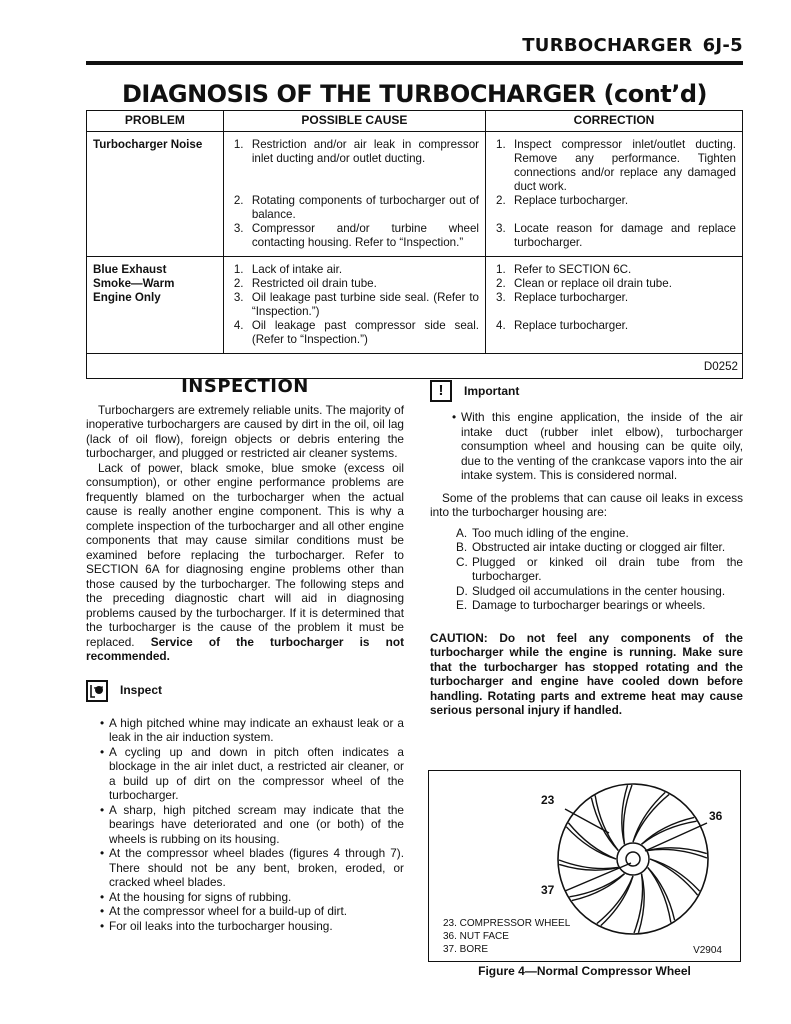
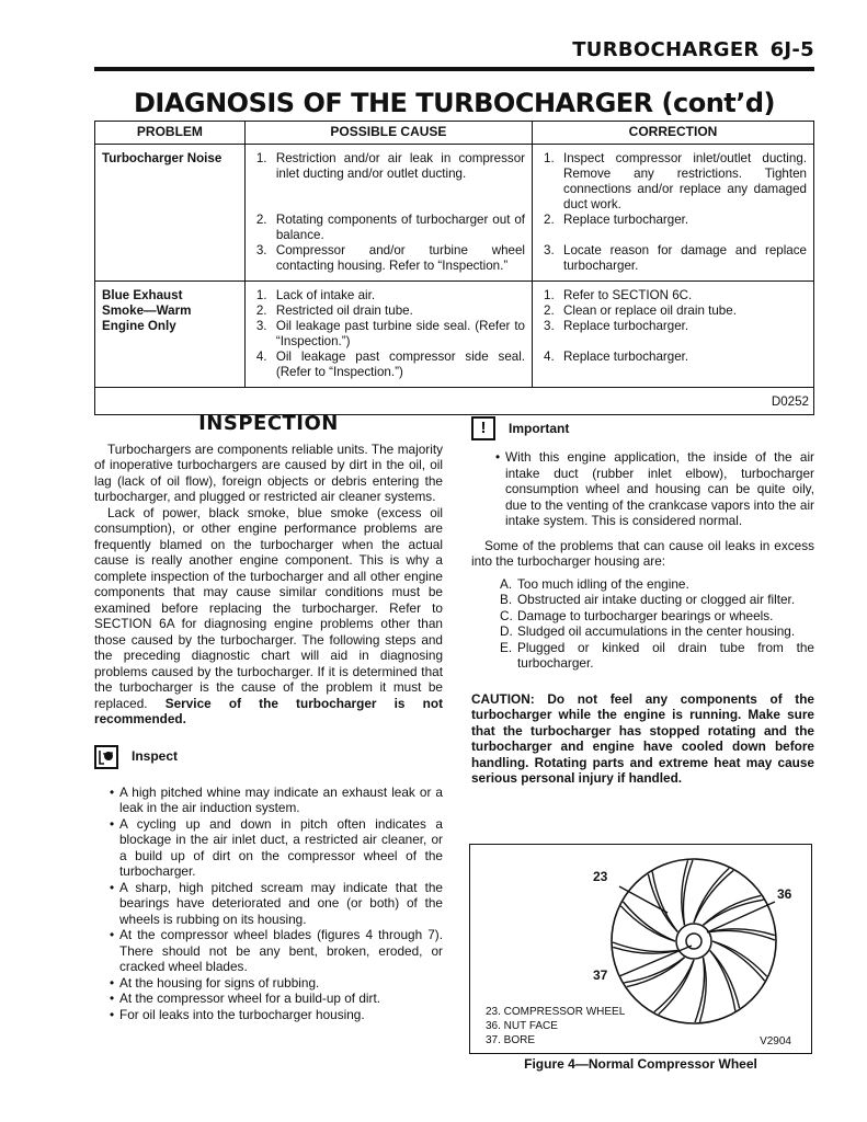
  TURBOCHARGER 6J-5
  DIAGNOSIS OF THE TURBOCHARGER (cont’d)
  PROBLEM	POSSIBLE CAUSE	CORRECTION
- Turbocharger Noise	1. Restriction and/or air leak in compressor inlet ducting and/or outlet ducting. 2. Rotating components of turbocharger out of balance. 3. Compressor and/or turbine wheel contacting housing. Refer to “Inspection.”	1. Inspect compressor inlet/outlet ducting. Remove any performance. Tighten connections and/or replace any damaged duct work. 2. Replace turbocharger. 3. Locate reason for damage and replace turbocharger.
+ Turbocharger Noise	1. Restriction and/or air leak in compressor inlet ducting and/or outlet ducting. 2. Rotating components of turbocharger out of balance. 3. Compressor and/or turbine wheel contacting housing. Refer to “Inspection.”	1. Inspect compressor inlet/outlet ducting. Remove any restrictions. Tighten connections and/or replace any damaged duct work. 2. Replace turbocharger. 3. Locate reason for damage and replace turbocharger.
  Blue Exhaust Smoke—Warm Engine Only	1. Lack of intake air. 2. Restricted oil drain tube. 3. Oil leakage past turbine side seal. (Refer to “Inspection.”) 4. Oil leakage past compressor side seal. (Refer to “Inspection.”)	1. Refer to SECTION 6C. 2. Clean or replace oil drain tube. 3. Replace turbocharger. 4. Replace turbocharger.
  D0252
  INSPECTION
- Turbochargers are extremely reliable units. The majority of inoperative turbochargers are caused by dirt in the oil, oil lag (lack of oil flow), foreign objects or debris entering the turbocharger, and plugged or restricted air cleaner systems.
+ Turbochargers are components reliable units. The majority of inoperative turbochargers are caused by dirt in the oil, oil lag (lack of oil flow), foreign objects or debris entering the turbocharger, and plugged or restricted air cleaner systems.
  Lack of power, black smoke, blue smoke (excess oil consumption), or other engine performance problems are frequently blamed on the turbocharger when the actual cause is really another engine component. This is why a complete inspection of the turbocharger and all other engine components that may cause similar conditions must be examined before replacing the turbocharger. Refer to SECTION 6A for diagnosing engine problems other than those caused by the turbocharger. The following steps and the preceding diagnostic chart will aid in diagnosing problems caused by the turbocharger. If it is determined that the turbocharger is the cause of the problem it must be replaced. Service of the turbocharger is not recommended.
  Inspect
  A high pitched whine may indicate an exhaust leak or a leak in the air induction system.
  A cycling up and down in pitch often indicates a blockage in the air inlet duct, a restricted air cleaner, or a build up of dirt on the compressor wheel of the turbocharger.
  A sharp, high pitched scream may indicate that the bearings have deteriorated and one (or both) of the wheels is rubbing on its housing.
  At the compressor wheel blades (figures 4 through 7). There should not be any bent, broken, eroded, or cracked wheel blades.
  At the housing for signs of rubbing.
  At the compressor wheel for a build-up of dirt.
  For oil leaks into the turbocharger housing.
  !
  Important
  With this engine application, the inside of the air intake duct (rubber inlet elbow), turbocharger consumption wheel and housing can be quite oily, due to the venting of the crankcase vapors into the air intake system. This is considered normal.
  Some of the problems that can cause oil leaks in excess into the turbocharger housing are:
  A.
  Too much idling of the engine.
  B.
  Obstructed air intake ducting or clogged air filter.
  C.
- Plugged or kinked oil drain tube from the turbocharger.
+ Damage to turbocharger bearings or wheels.
  D.
  Sludged oil accumulations in the center housing.
  E.
- Damage to turbocharger bearings or wheels.
+ Plugged or kinked oil drain tube from the turbocharger.
  CAUTION: Do not feel any components of the turbocharger while the engine is running. Make sure that the turbocharger has stopped rotating and the turbocharger and engine have cooled down before handling. Rotating parts and extreme heat may cause serious personal injury if handled.
  23
  36
  37
  23. COMPRESSOR WHEEL
  36. NUT FACE
  37. BORE
  V2904
  Figure 4—Normal Compressor Wheel
